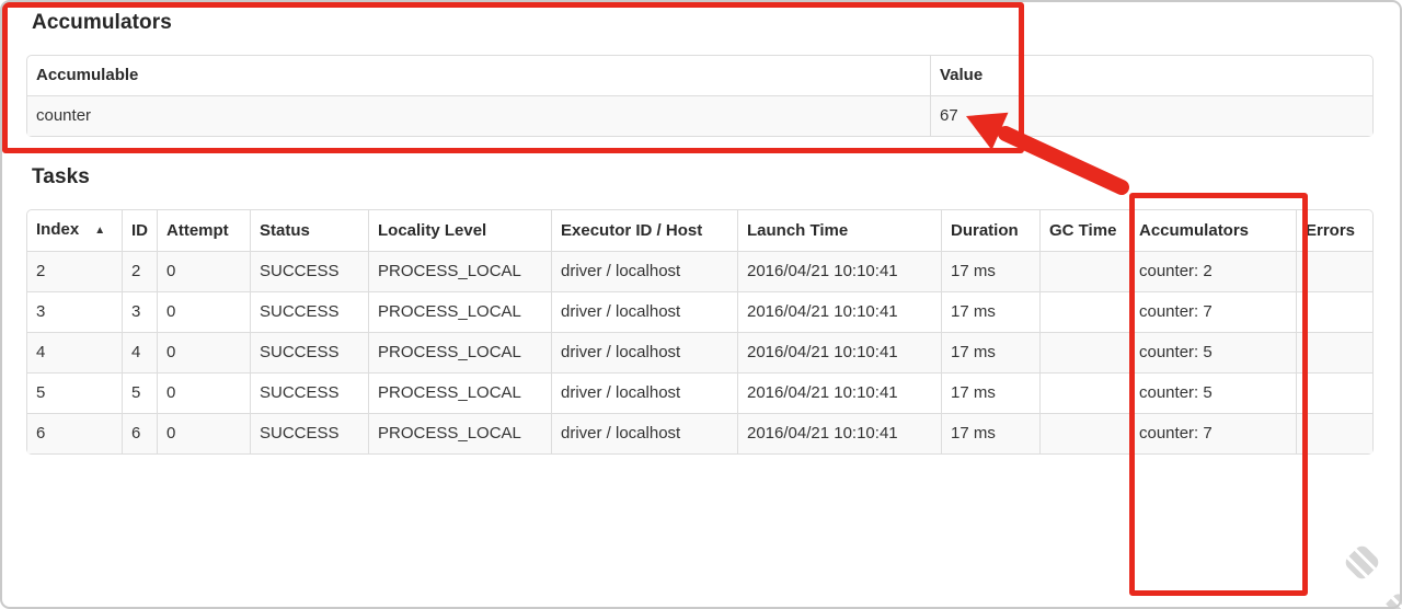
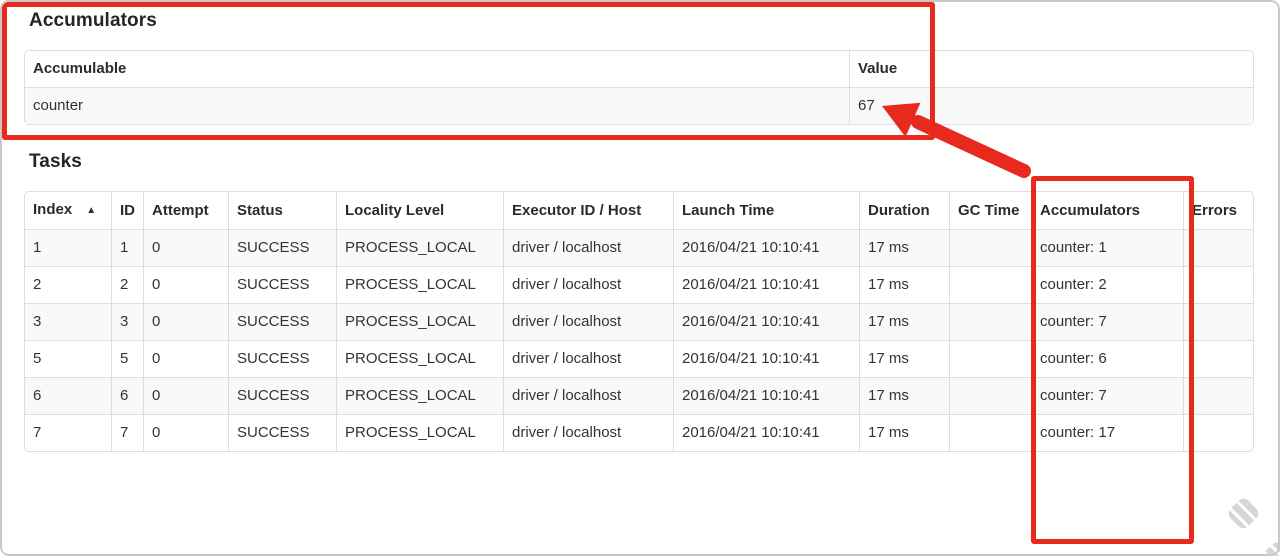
  Accumulators
  Accumulable	Value
  counter	67
  Tasks
  Index ▲	ID	Attempt	Status	Locality Level	Executor ID / Host	Launch Time	Duration	GC Time	Accumulators	Errors
+ 1	1	0	SUCCESS	PROCESS_LOCAL	driver / localhost	2016/04/21 10:10:41	17 ms		counter: 1
  2	2	0	SUCCESS	PROCESS_LOCAL	driver / localhost	2016/04/21 10:10:41	17 ms		counter: 2
  3	3	0	SUCCESS	PROCESS_LOCAL	driver / localhost	2016/04/21 10:10:41	17 ms		counter: 7
- 4	4	0	SUCCESS	PROCESS_LOCAL	driver / localhost	2016/04/21 10:10:41	17 ms		counter: 5
- 5	5	0	SUCCESS	PROCESS_LOCAL	driver / localhost	2016/04/21 10:10:41	17 ms		counter: 5
+ 5	5	0	SUCCESS	PROCESS_LOCAL	driver / localhost	2016/04/21 10:10:41	17 ms		counter: 6
  6	6	0	SUCCESS	PROCESS_LOCAL	driver / localhost	2016/04/21 10:10:41	17 ms		counter: 7
+ 7	7	0	SUCCESS	PROCESS_LOCAL	driver / localhost	2016/04/21 10:10:41	17 ms		counter: 17
